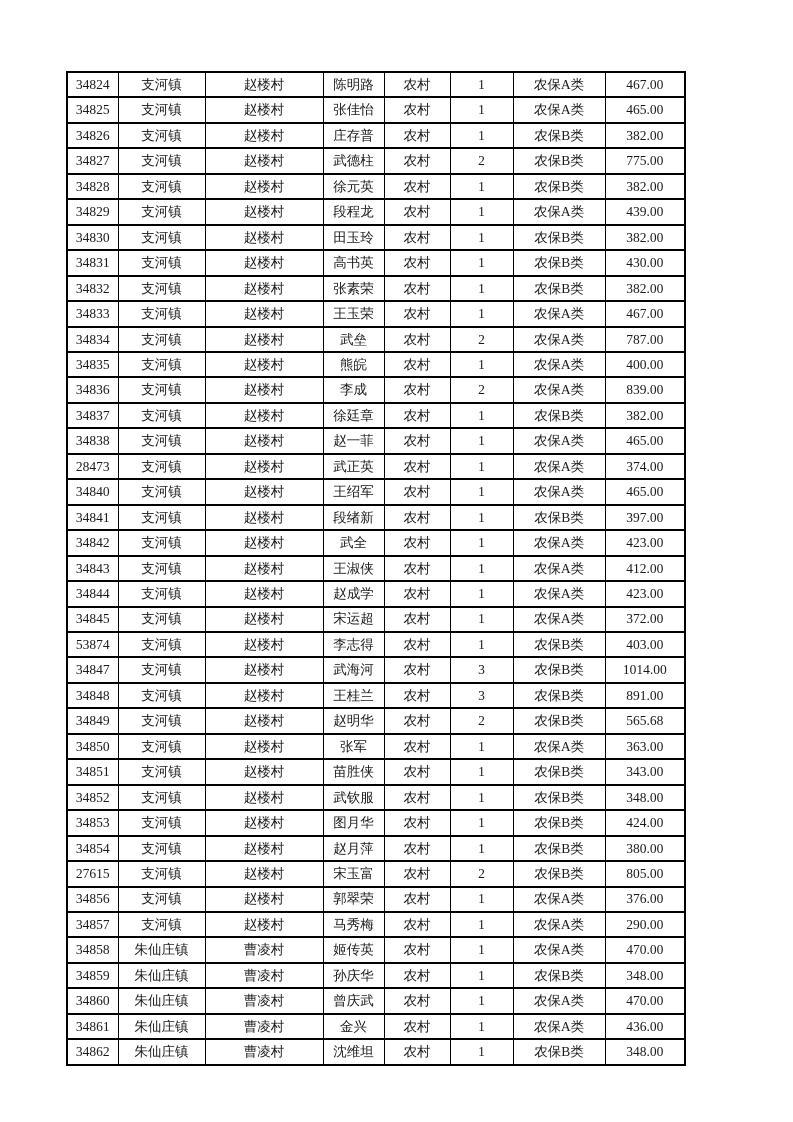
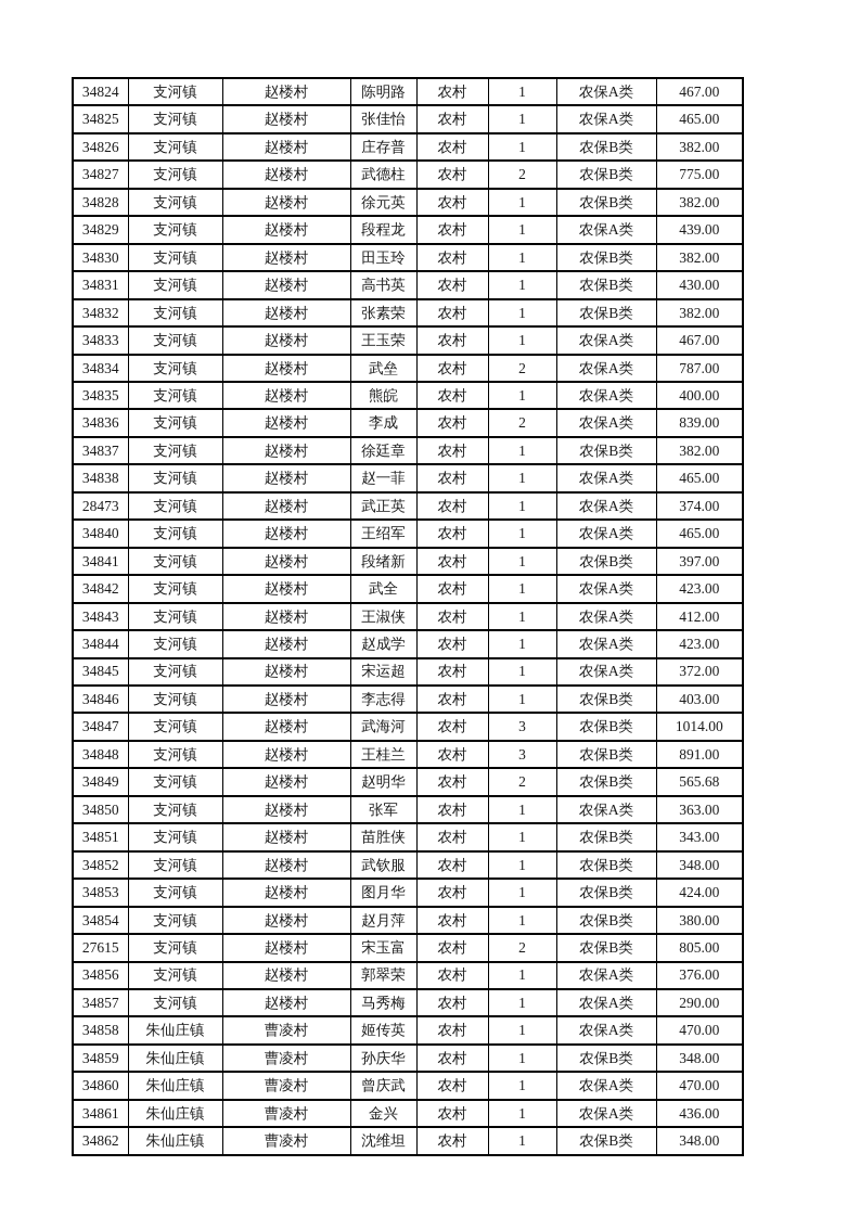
  34824	支河镇	赵楼村	陈明路	农村	1	农保A类	467.00
  34825	支河镇	赵楼村	张佳怡	农村	1	农保A类	465.00
  34826	支河镇	赵楼村	庄存普	农村	1	农保B类	382.00
  34827	支河镇	赵楼村	武德柱	农村	2	农保B类	775.00
  34828	支河镇	赵楼村	徐元英	农村	1	农保B类	382.00
  34829	支河镇	赵楼村	段程龙	农村	1	农保A类	439.00
  34830	支河镇	赵楼村	田玉玲	农村	1	农保B类	382.00
  34831	支河镇	赵楼村	高书英	农村	1	农保B类	430.00
  34832	支河镇	赵楼村	张素荣	农村	1	农保B类	382.00
  34833	支河镇	赵楼村	王玉荣	农村	1	农保A类	467.00
  34834	支河镇	赵楼村	武垒	农村	2	农保A类	787.00
  34835	支河镇	赵楼村	熊皖	农村	1	农保A类	400.00
  34836	支河镇	赵楼村	李成	农村	2	农保A类	839.00
  34837	支河镇	赵楼村	徐廷章	农村	1	农保B类	382.00
  34838	支河镇	赵楼村	赵一菲	农村	1	农保A类	465.00
  28473	支河镇	赵楼村	武正英	农村	1	农保A类	374.00
  34840	支河镇	赵楼村	王绍军	农村	1	农保A类	465.00
  34841	支河镇	赵楼村	段绪新	农村	1	农保B类	397.00
  34842	支河镇	赵楼村	武全	农村	1	农保A类	423.00
  34843	支河镇	赵楼村	王淑侠	农村	1	农保A类	412.00
  34844	支河镇	赵楼村	赵成学	农村	1	农保A类	423.00
  34845	支河镇	赵楼村	宋运超	农村	1	农保A类	372.00
- 53874	支河镇	赵楼村	李志得	农村	1	农保B类	403.00
+ 34846	支河镇	赵楼村	李志得	农村	1	农保B类	403.00
  34847	支河镇	赵楼村	武海河	农村	3	农保B类	1014.00
  34848	支河镇	赵楼村	王桂兰	农村	3	农保B类	891.00
  34849	支河镇	赵楼村	赵明华	农村	2	农保B类	565.68
  34850	支河镇	赵楼村	张军	农村	1	农保A类	363.00
  34851	支河镇	赵楼村	苗胜侠	农村	1	农保B类	343.00
  34852	支河镇	赵楼村	武钦服	农村	1	农保B类	348.00
  34853	支河镇	赵楼村	图月华	农村	1	农保B类	424.00
  34854	支河镇	赵楼村	赵月萍	农村	1	农保B类	380.00
  27615	支河镇	赵楼村	宋玉富	农村	2	农保B类	805.00
  34856	支河镇	赵楼村	郭翠荣	农村	1	农保A类	376.00
  34857	支河镇	赵楼村	马秀梅	农村	1	农保A类	290.00
  34858	朱仙庄镇	曹凌村	姬传英	农村	1	农保A类	470.00
  34859	朱仙庄镇	曹凌村	孙庆华	农村	1	农保B类	348.00
  34860	朱仙庄镇	曹凌村	曾庆武	农村	1	农保A类	470.00
  34861	朱仙庄镇	曹凌村	金兴	农村	1	农保A类	436.00
  34862	朱仙庄镇	曹凌村	沈维坦	农村	1	农保B类	348.00
